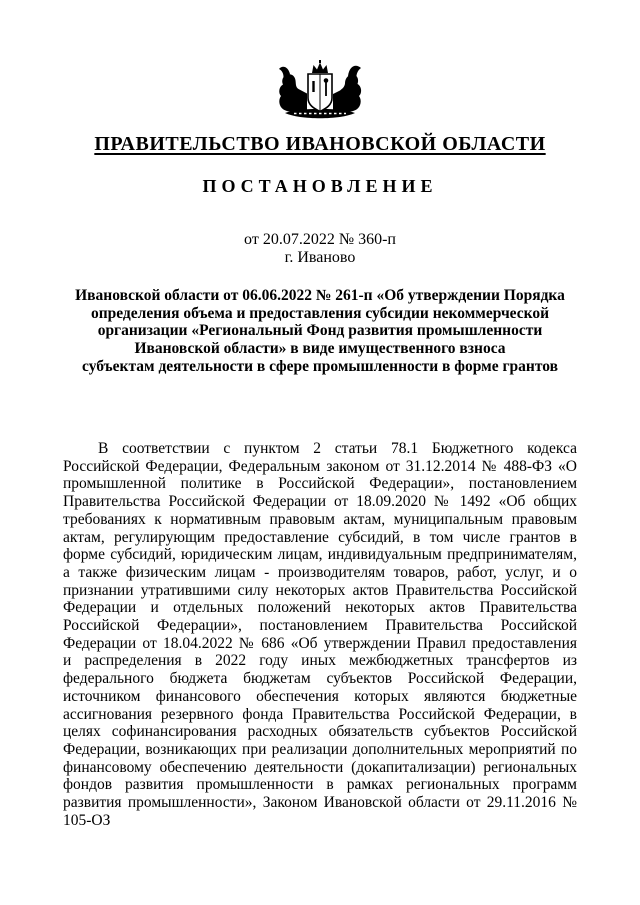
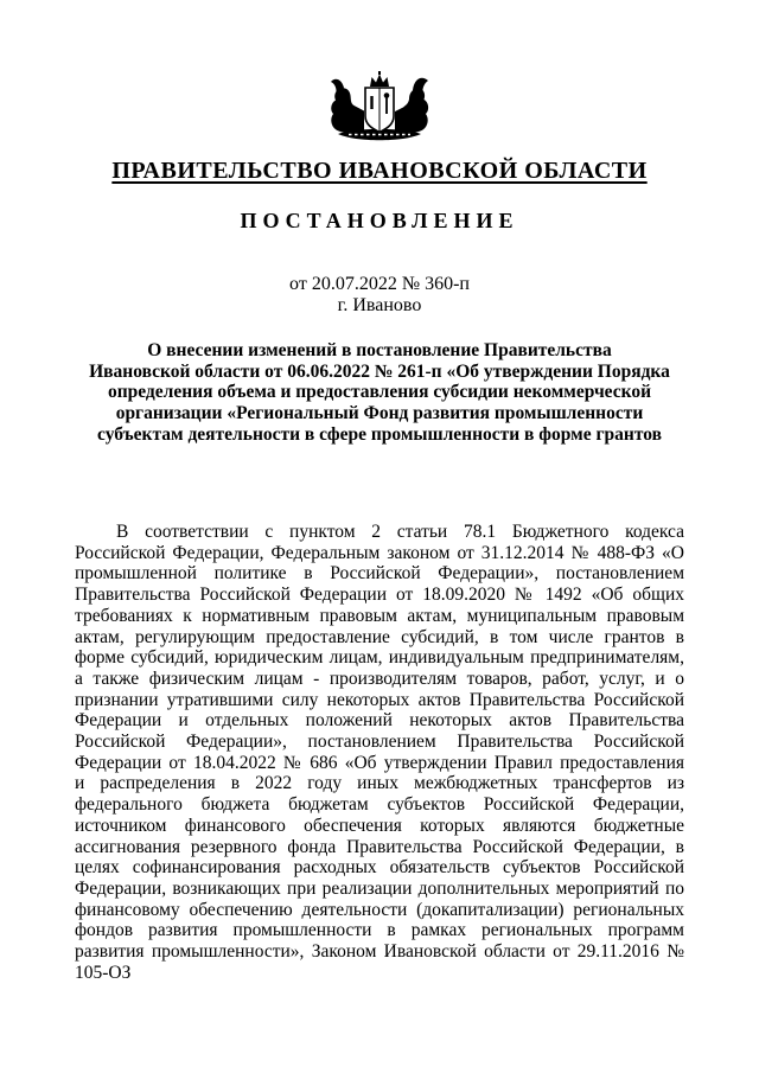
  ПРАВИТЕЛЬСТВО ИВАНОВСКОЙ ОБЛАСТИ
  ПОСТАНОВЛЕНИЕ
  от 20.07.2022 № 360-п
  г. Иваново
+ О внесении изменений в постановление Правительства
  Ивановской области от 06.06.2022 № 261-п «Об утверждении Порядка
  определения объема и предоставления субсидии некоммерческой
  организации «Региональный Фонд развития промышленности
- Ивановской области» в виде имущественного взноса
  субъектам деятельности в сфере промышленности в форме грантов
  В соответствии с пунктом 2 статьи 78.1 Бюджетного кодекса Российской Федерации, Федеральным законом от 31.12.2014 № 488-ФЗ «О промышленной политике в Российской Федерации», постановлением Правительства Российской Федерации от 18.09.2020 № 1492 «Об общих требованиях к нормативным правовым актам, муниципальным правовым актам, регулирующим предоставление субсидий, в том числе грантов в форме субсидий, юридическим лицам, индивидуальным предпринимателям, а также физическим лицам - производителям товаров, работ, услуг, и о признании утратившими силу некоторых актов Правительства Российской Федерации и отдельных положений некоторых актов Правительства Российской Федерации», постановлением Правительства Российской Федерации от 18.04.2022 № 686 «Об утверждении Правил предоставления и распределения в 2022 году иных межбюджетных трансфертов из федерального бюджета бюджетам субъектов Российской Федерации, источником финансового обеспечения которых являются бюджетные ассигнования резервного фонда Правительства Российской Федерации, в целях софинансирования расходных обязательств субъектов Российской Федерации, возникающих при реализации дополнительных мероприятий по финансовому обеспечению деятельности (докапитализации) региональных фондов развития промышленности в рамках региональных программ развития промышленности», Законом Ивановской области от 29.11.2016 № 105-ОЗ
